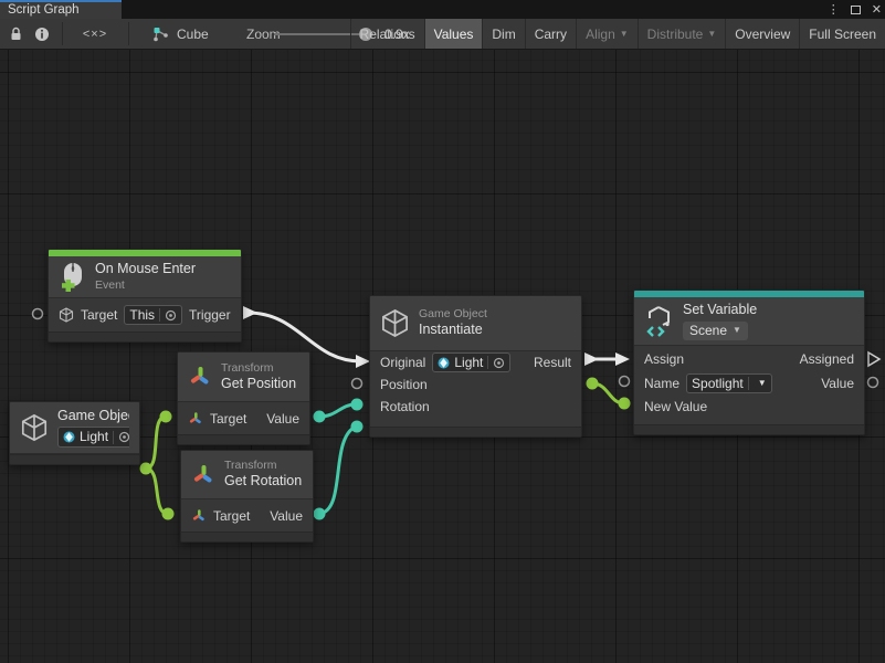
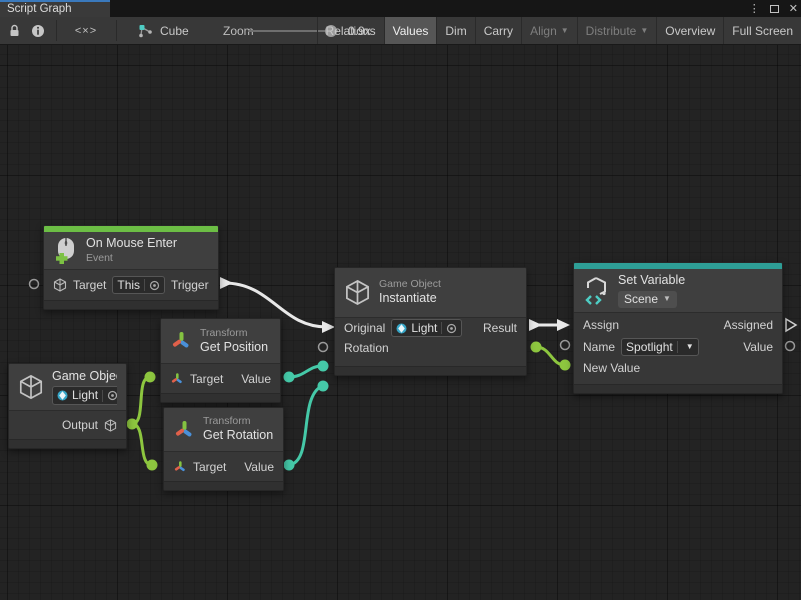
  Script Graph
  ⋮
  ✕
  <×>
  Cube
  Zoo
  0.9x
  Relations
  Values
  Dim
  Carry
  Align
  ▼
  Distribute
  ▼
  Overview
  Full Screen
  On Mouse Enter
  Event
  Target
  This
  Trigger
  Game Obje
  Light
+ Output
  Transform
  Get Position
  Target
  Value
  Transform
  Get Rotation
  Target
  Value
  Game Object
  Instantiate
  Original
  Light
  Result
- Position
  Rotation
  Set Variable
  Scene
  ▼
  Assign
  Assigned
  Name
  Spotlight
  ▼
  Value
  New Value
